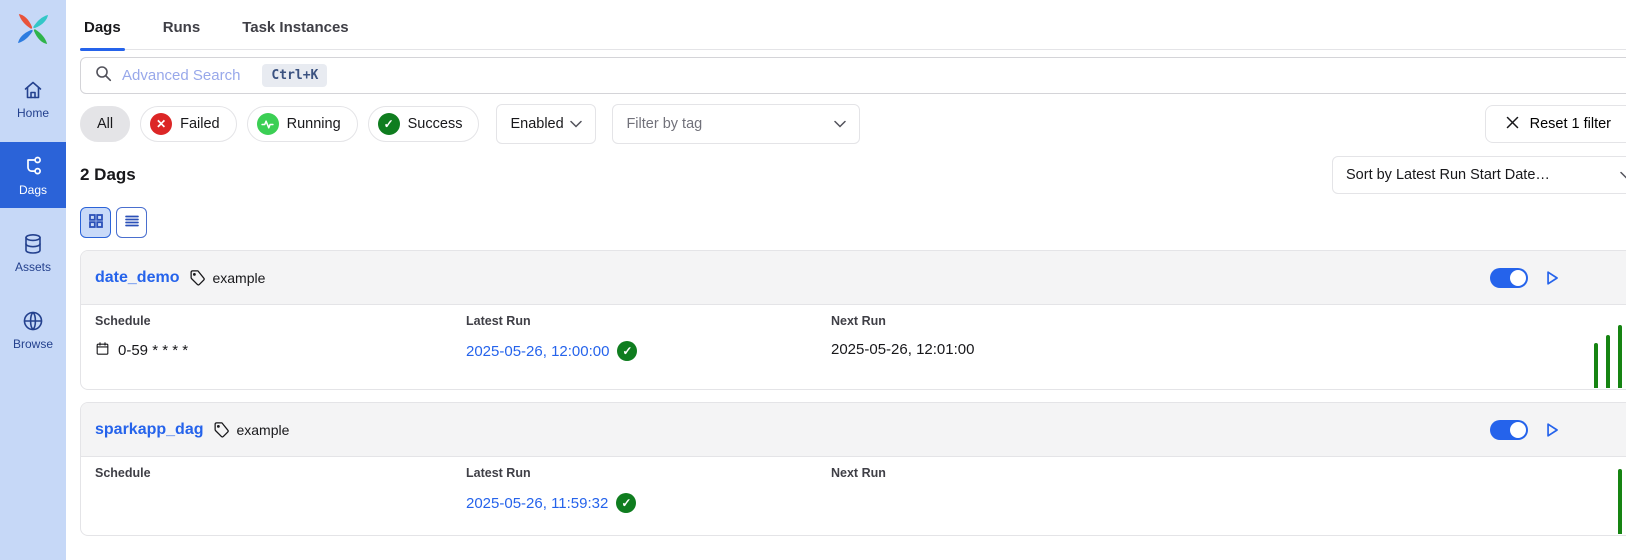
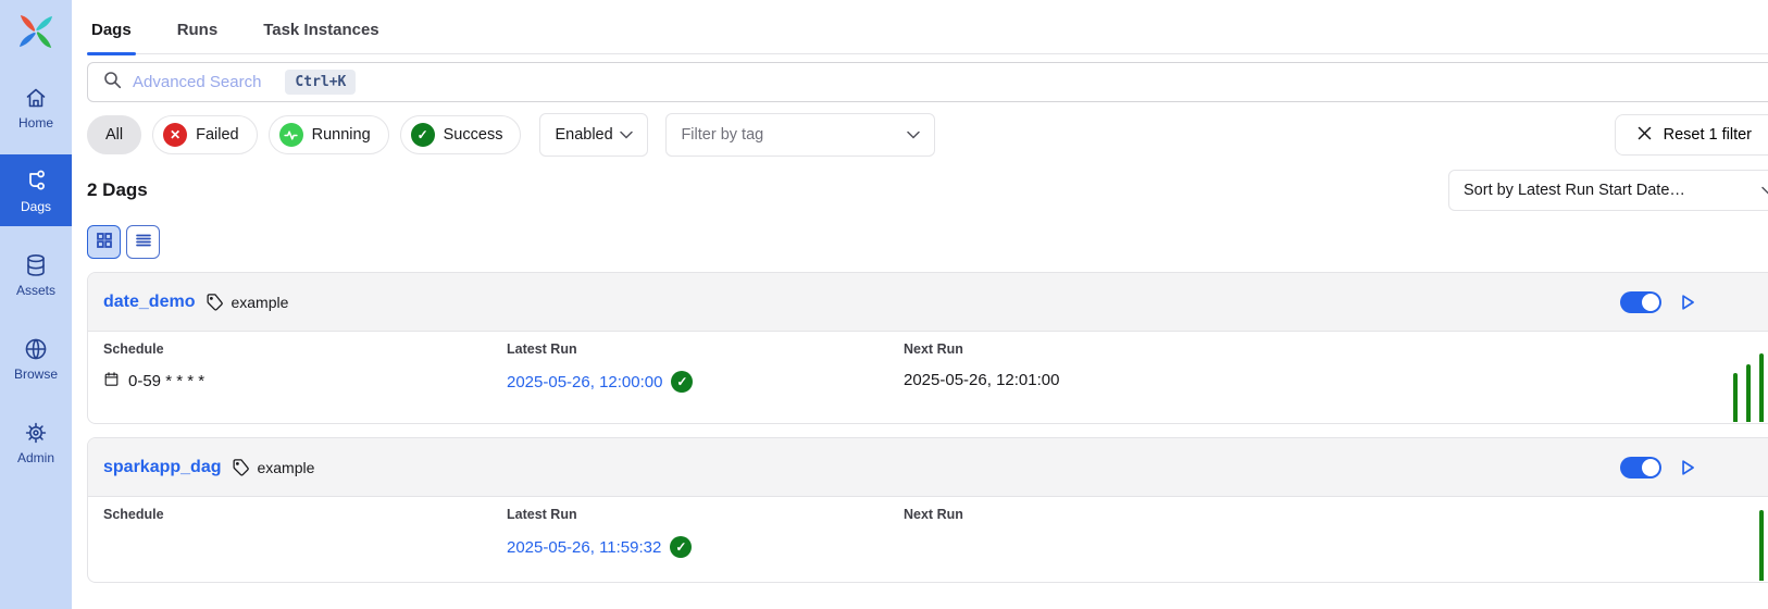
  Home
  Dags
  Assets
  Browse
+ Admin
  Dags
  Runs
  Task Instances
  Advanced Search
  Ctrl+K
  All
  ✕
  Failed
  Running
  ✓
  Success
  Enabled
  Filter by tag
  Reset 1 filter
  2 Dags
  Sort by Latest Run Start Date…
  date_demo
  example
  Schedule
  0-59 * * * *
  Latest Run
  2025-05-26, 12:00:00
  ✓
  Next Run
  2025-05-26, 12:01:00
  sparkapp_dag
  example
  Schedule
  Latest Run
  2025-05-26, 11:59:32
  ✓
  Next Run
